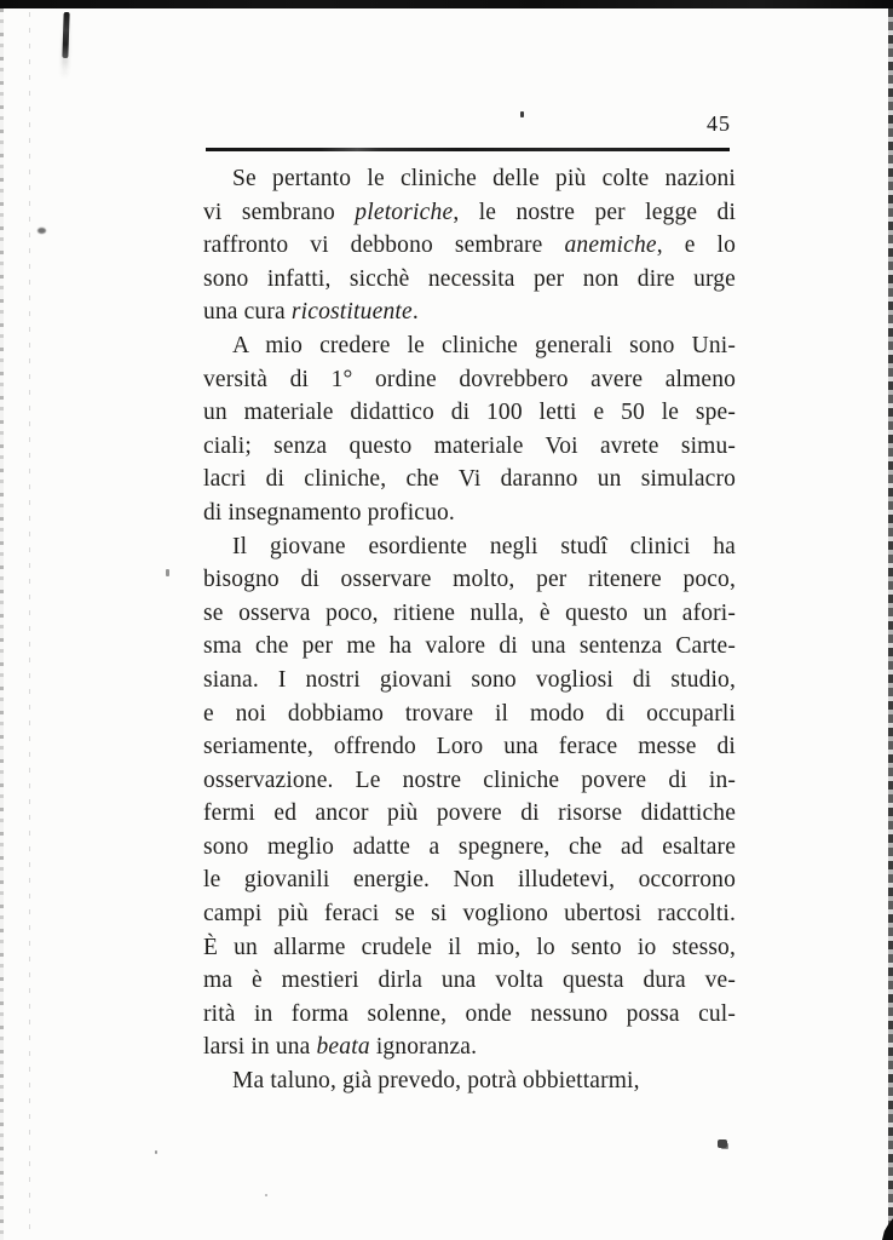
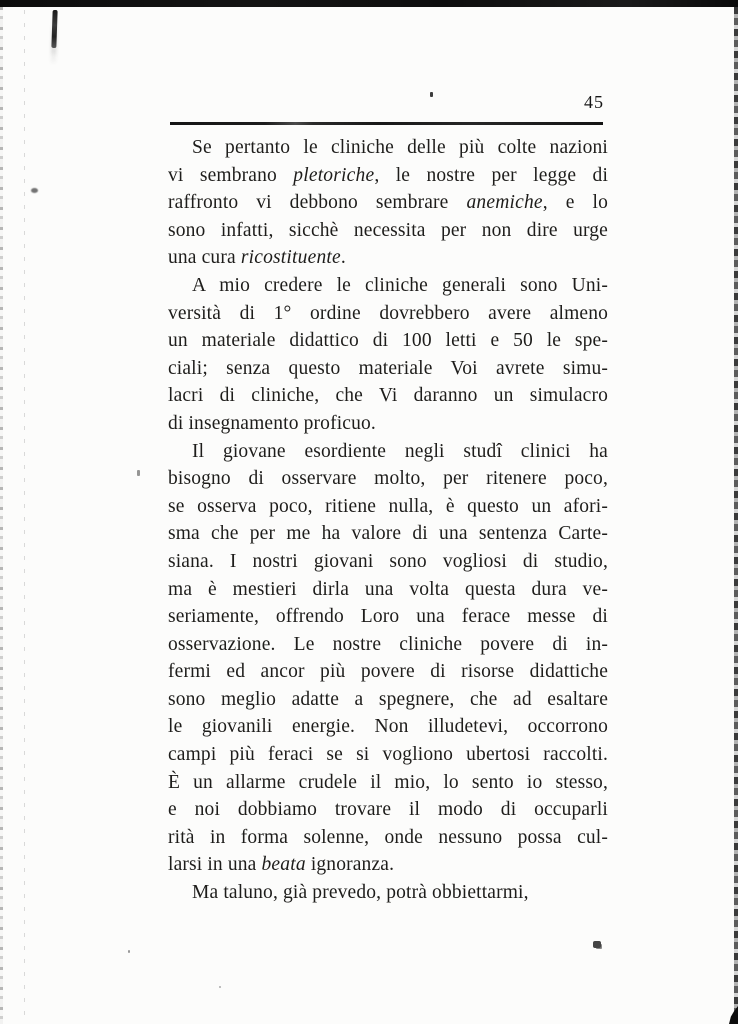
  45
  Se pertanto le cliniche delle più colte nazioni
  vi sembrano pletoriche, le nostre per legge di
  raffronto vi debbono sembrare anemiche, e lo
  sono infatti, sicchè necessita per non dire urge
  una cura ricostituente.
  A mio credere le cliniche generali sono Uni-
  versità di 1° ordine dovrebbero avere almeno
  un materiale didattico di 100 letti e 50 le spe-
  ciali; senza questo materiale Voi avrete simu-
  lacri di cliniche, che Vi daranno un simulacro
  di insegnamento proficuo.
  Il giovane esordiente negli studî clinici ha
  bisogno di osservare molto, per ritenere poco,
  se osserva poco, ritiene nulla, è questo un afori-
  sma che per me ha valore di una sentenza Carte-
  siana. I nostri giovani sono vogliosi di studio,
- e noi dobbiamo trovare il modo di occuparli
+ ma è mestieri dirla una volta questa dura ve-
  seriamente, offrendo Loro una ferace messe di
  osservazione. Le nostre cliniche povere di in-
  fermi ed ancor più povere di risorse didattiche
  sono meglio adatte a spegnere, che ad esaltare
  le giovanili energie. Non illudetevi, occorrono
  campi più feraci se si vogliono ubertosi raccolti.
  È un allarme crudele il mio, lo sento io stesso,
- ma è mestieri dirla una volta questa dura ve-
+ e noi dobbiamo trovare il modo di occuparli
  rità in forma solenne, onde nessuno possa cul-
  larsi in una beata ignoranza.
  Ma taluno, già prevedo, potrà obbiettarmi,
